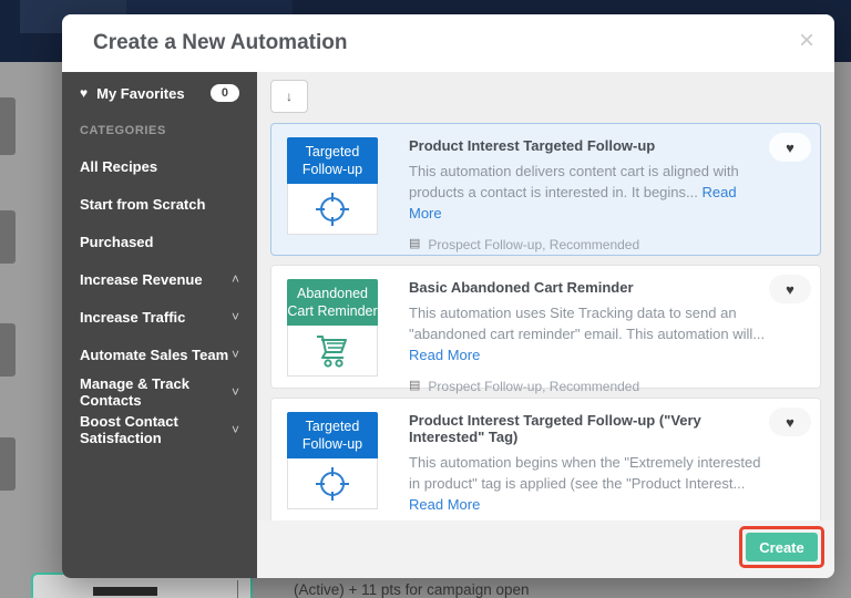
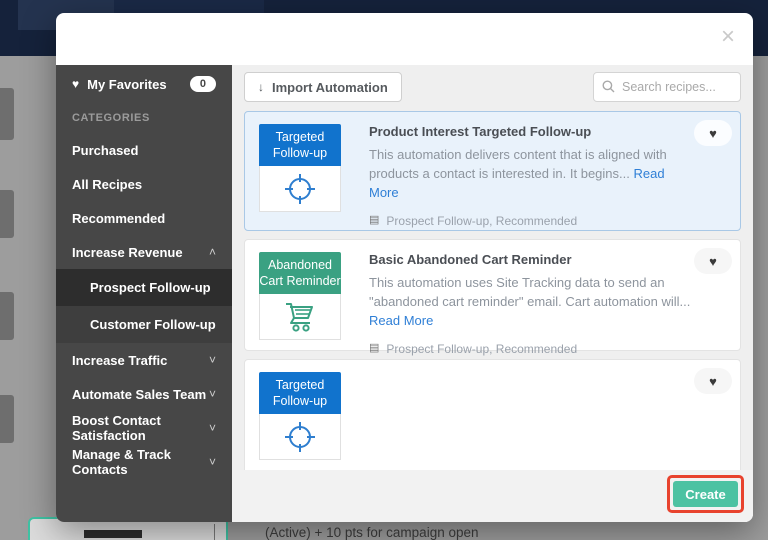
- (Active) + 11 pts for campaign open
+ (Active) + 10 pts for campaign open
- Create a New Automation
  ×
  ♥
  My Favorites
  0
  CATEGORIES
- All Recipes
+ Purchased
- Start from Scratch
- Purchased
+ All Recipes
+ Recommended
  Increase Revenue
  ˄
+ Prospect Follow-up
+ Customer Follow-up
  Increase Traffic
  ˅
  Automate Sales Team
  ˅
- Manage & Track Contacts
+ Boost Contact Satisfaction
  ˅
- Boost Contact Satisfaction
+ Manage & Track Contacts
  ˅
  ↓
+ Import Automation
+ Search recipes...
  Targeted
  Follow-up
  Product Interest Targeted Follow-up
- This automation delivers content cart is aligned with products a contact is interested in. It begins... Read More
+ This automation delivers content that is aligned with products a contact is interested in. It begins... Read More
  ▤
  Prospect Follow-up, Recommended
  ♥
  Abandoned
  Cart Reminder
  Basic Abandoned Cart Reminder
- This automation uses Site Tracking data to send an "abandoned cart reminder" email. This automation will... Read More
+ This automation uses Site Tracking data to send an "abandoned cart reminder" email. Cart automation will... Read More
  ▤
  Prospect Follow-up, Recommended
  ♥
  Targeted
  Follow-up
- Product Interest Targeted Follow-up ("Very Interested" Tag)
- This automation begins when the "Extremely interested in product" tag is applied (see the "Product Interest... Read More
  ♥
  Create
